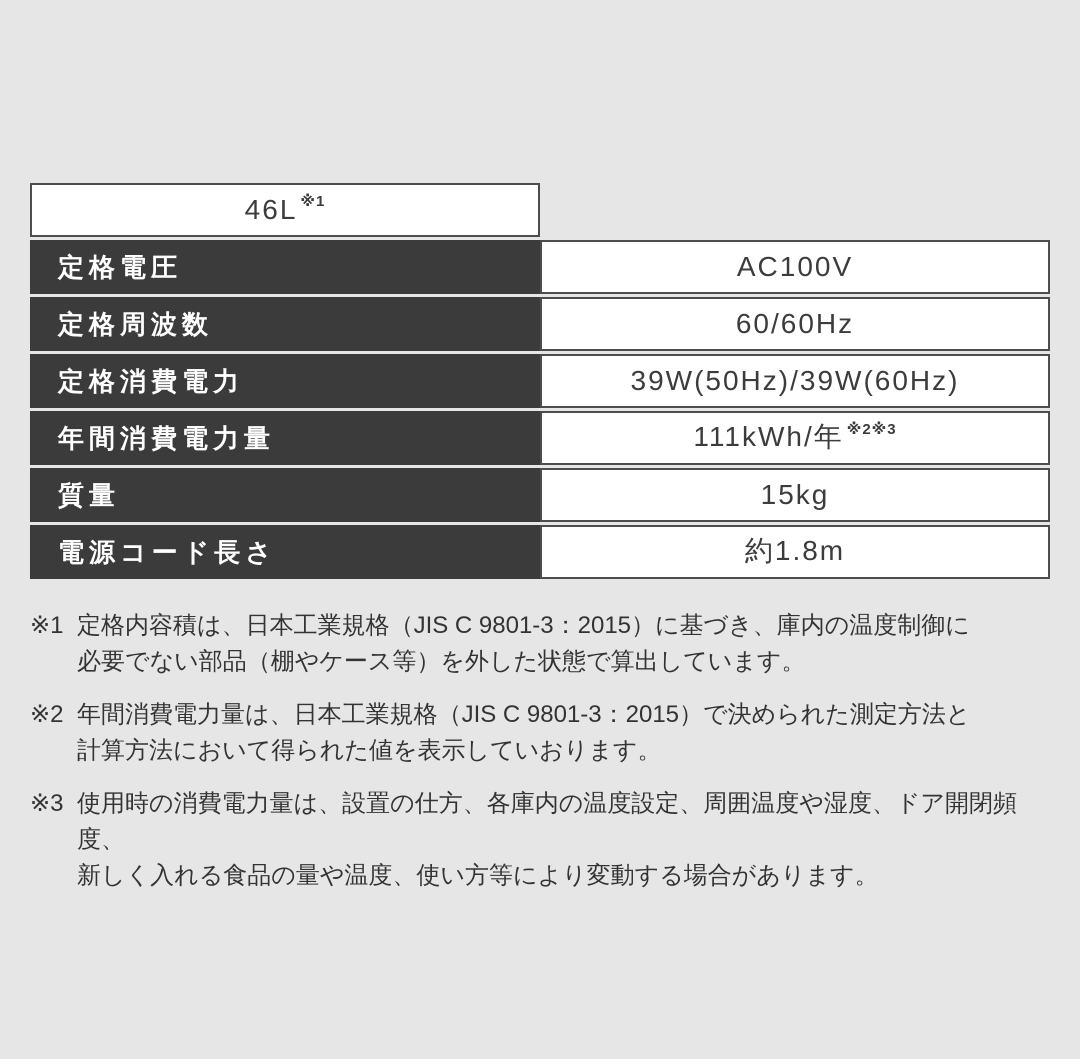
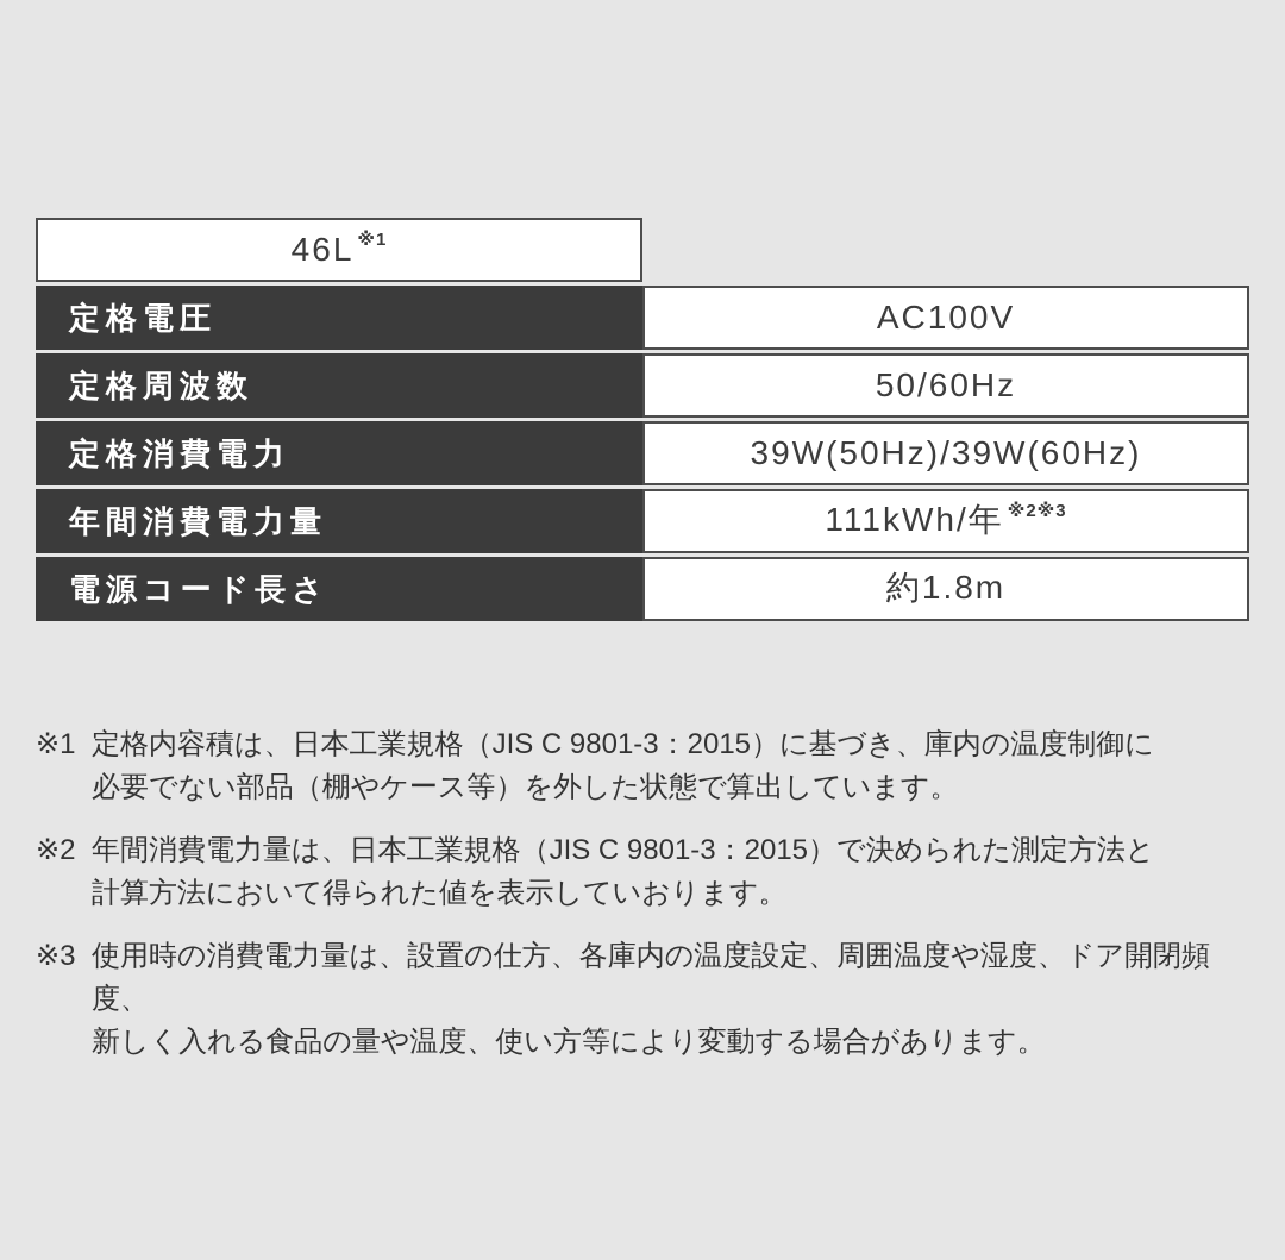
  46L
  ※1
  定格電圧
  AC100V
  定格周波数
- 60/60Hz
+ 50/60Hz
  定格消費電力
  39W(50Hz)/39W(60Hz)
  年間消費電力量
  111kWh/年
  ※2※3
- 質量
- 15kg
  電源コード長さ
  約1.8m
  ※1
  定格内容積は、日本工業規格（JIS C 9801-3：2015）に基づき、庫内の温度制御に
  必要でない部品（棚やケース等）を外した状態で算出しています。
  ※2
  年間消費電力量は、日本工業規格（JIS C 9801-3：2015）で決められた測定方法と
  計算方法において得られた値を表示していおります。
  ※3
  使用時の消費電力量は、設置の仕方、各庫内の温度設定、周囲温度や湿度、ドア開閉頻度、
  新しく入れる食品の量や温度、使い方等により変動する場合があります。
